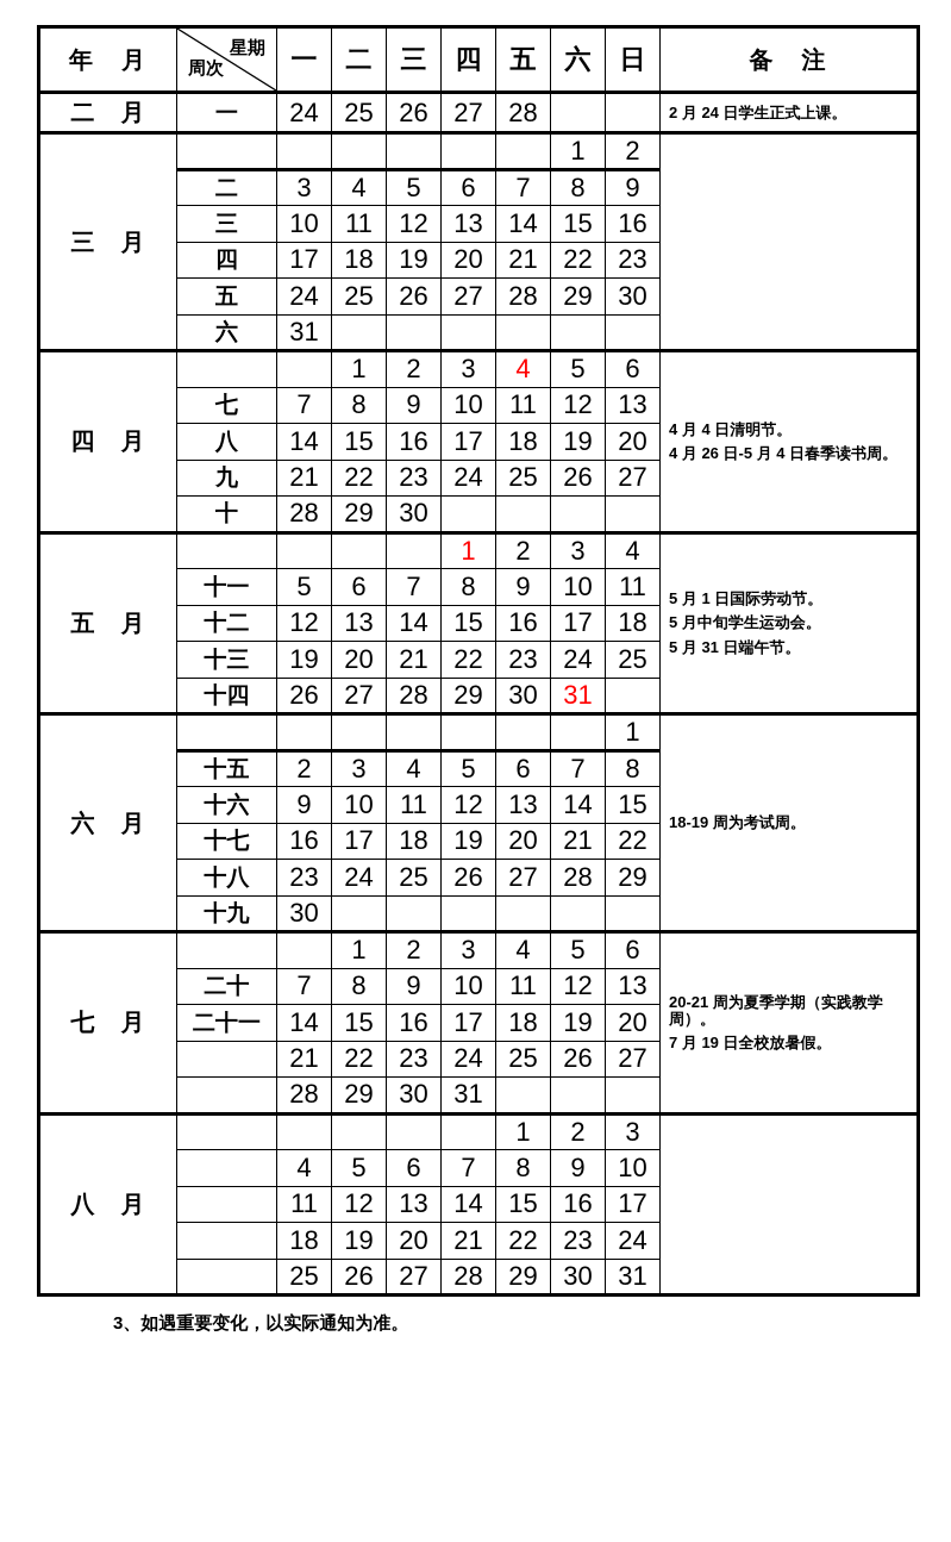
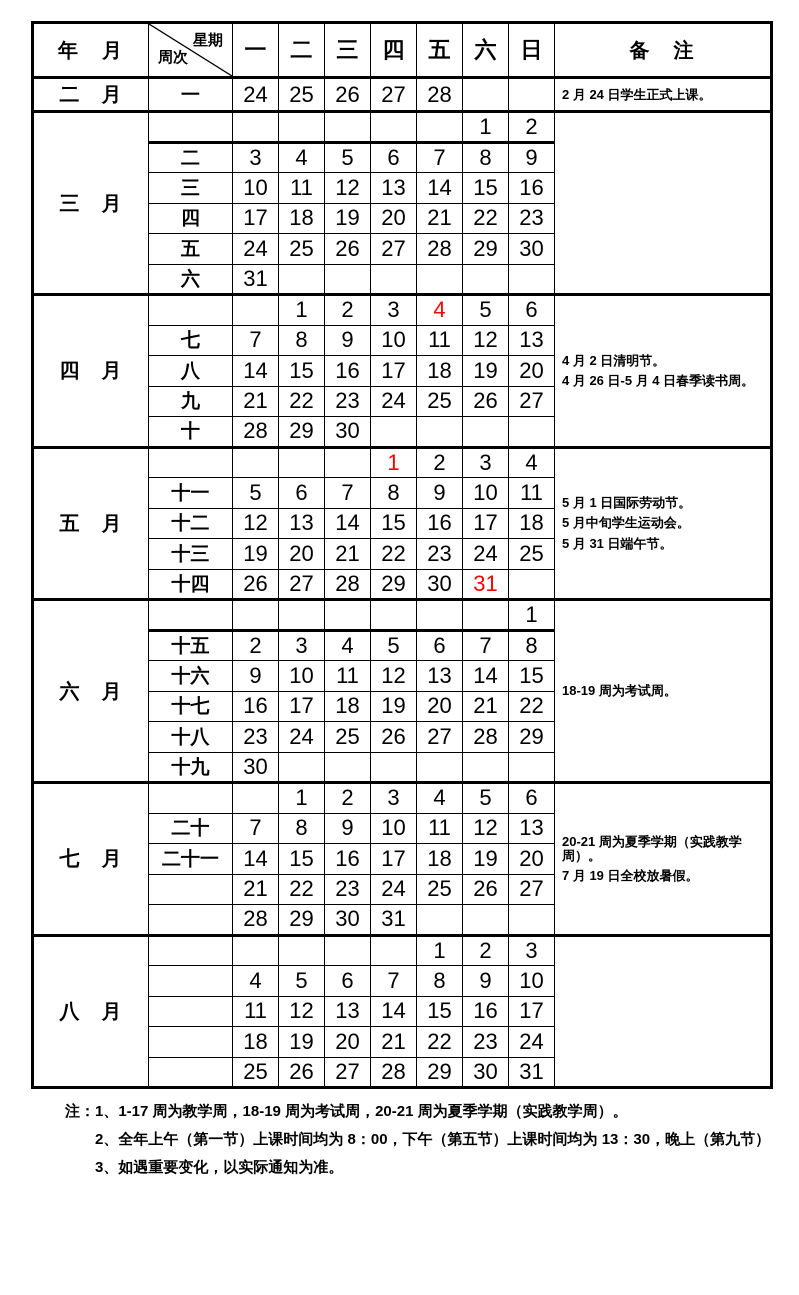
  年 月	星期 周次	一	二	三	四	五	六	日	备 注
  二 月	一	24	25	26	27	28			2 月 24 日学生正式上课。
  三 月							1	2
  二	3	4	5	6	7	8	9
  三	10	11	12	13	14	15	16
  四	17	18	19	20	21	22	23
  五	24	25	26	27	28	29	30
  六	31
- 四 月			1	2	3	4	5	6	4 月 4 日清明节。4 月 26 日-5 月 4 日春季读书周。
+ 四 月			1	2	3	4	5	6	4 月 2 日清明节。4 月 26 日-5 月 4 日春季读书周。
  七	7	8	9	10	11	12	13
  八	14	15	16	17	18	19	20
  九	21	22	23	24	25	26	27
  十	28	29	30
  五 月					1	2	3	4	5 月 1 日国际劳动节。5 月中旬学生运动会。5 月 31 日端午节。
  十一	5	6	7	8	9	10	11
  十二	12	13	14	15	16	17	18
  十三	19	20	21	22	23	24	25
  十四	26	27	28	29	30	31
  六 月								1	18-19 周为考试周。
  十五	2	3	4	5	6	7	8
  十六	9	10	11	12	13	14	15
  十七	16	17	18	19	20	21	22
  十八	23	24	25	26	27	28	29
  十九	30
  七 月			1	2	3	4	5	6	20-21 周为夏季学期（实践教学周）。7 月 19 日全校放暑假。
  二十	7	8	9	10	11	12	13
  二十一	14	15	16	17	18	19	20
  	21	22	23	24	25	26	27
  	28	29	30	31
  八 月						1	2	3
  	4	5	6	7	8	9	10
  	11	12	13	14	15	16	17
  	18	19	20	21	22	23	24
  	25	26	27	28	29	30	31
+ 注：1、1-17 周为教学周，18-19 周为考试周，20-21 周为夏季学期（实践教学周）。
+ 2、全年上午（第一节）上课时间均为 8：00，下午（第五节）上课时间均为 13：30，晚上（第九节）
  3、如遇重要变化，以实际通知为准。
